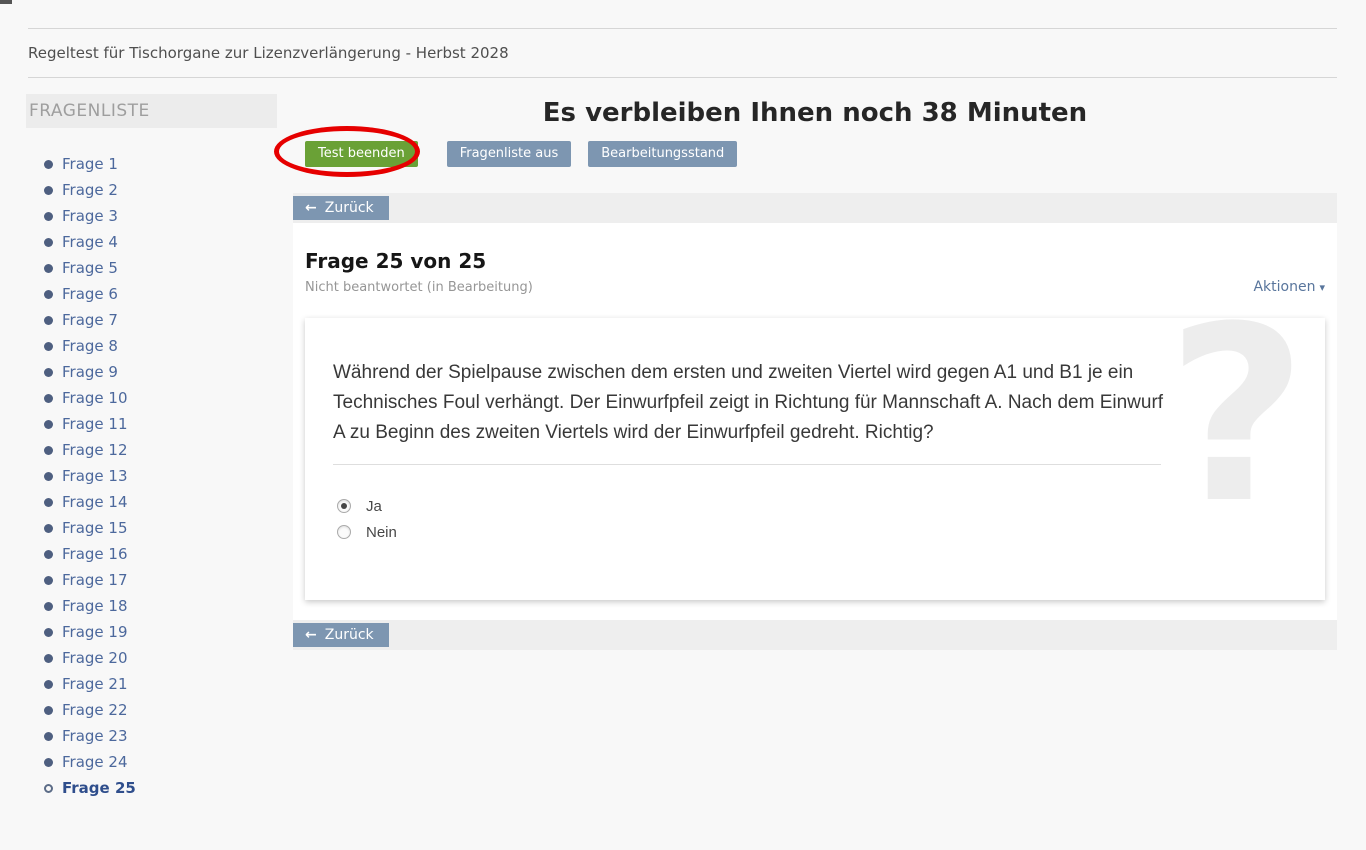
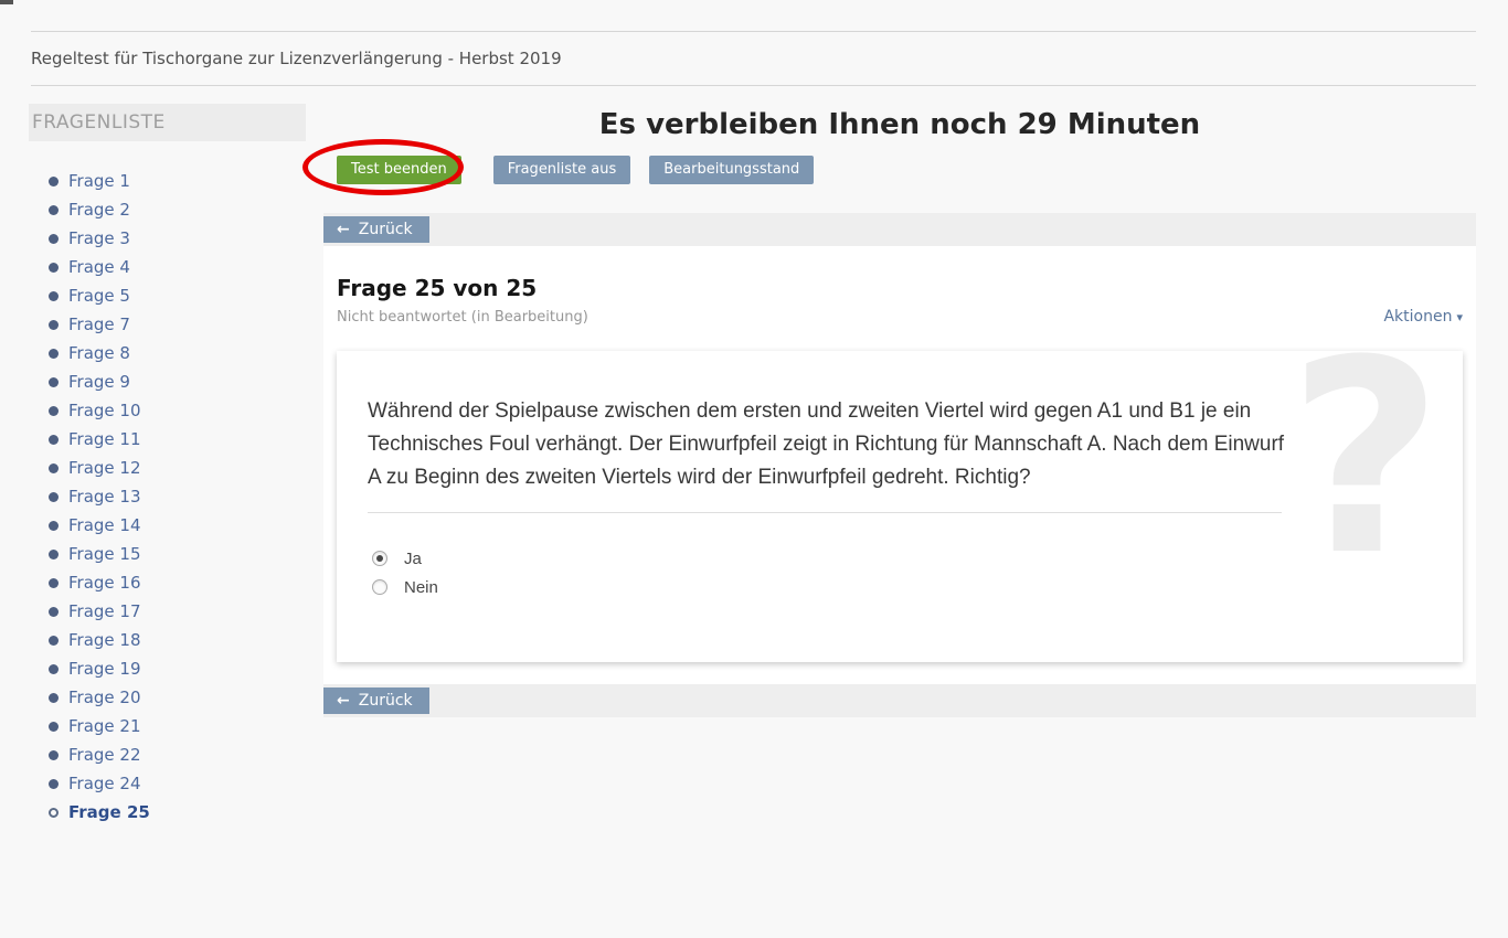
- Regeltest für Tischorgane zur Lizenzverlängerung - Herbst 2028
+ Regeltest für Tischorgane zur Lizenzverlängerung - Herbst 2019
  FRAGENLISTE
  Frage 1
  Frage 2
  Frage 3
  Frage 4
  Frage 5
- Frage 6
  Frage 7
  Frage 8
  Frage 9
  Frage 10
  Frage 11
  Frage 12
  Frage 13
  Frage 14
  Frage 15
  Frage 16
  Frage 17
  Frage 18
  Frage 19
  Frage 20
  Frage 21
  Frage 22
- Frage 23
  Frage 24
  Frage 25
- Es verbleiben Ihnen noch 38 Minuten
+ Es verbleiben Ihnen noch 29 Minuten
  Test beenden
  Fragenliste aus
  Bearbeitungsstand
  ← Zurück
  Frage 25 von 25
  Nicht beantwortet (in Bearbeitung)
  Aktionen ▾
  ?
  Während der Spielpause zwischen dem ersten und zweiten Viertel wird gegen A1 und B1 je ein Technisches Foul verhängt. Der Einwurfpfeil zeigt in Richtung für Mannschaft A. Nach dem Einwurf A zu Beginn des zweiten Viertels wird der Einwurfpfeil gedreht. Richtig?
  Ja
  Nein
  ← Zurück
